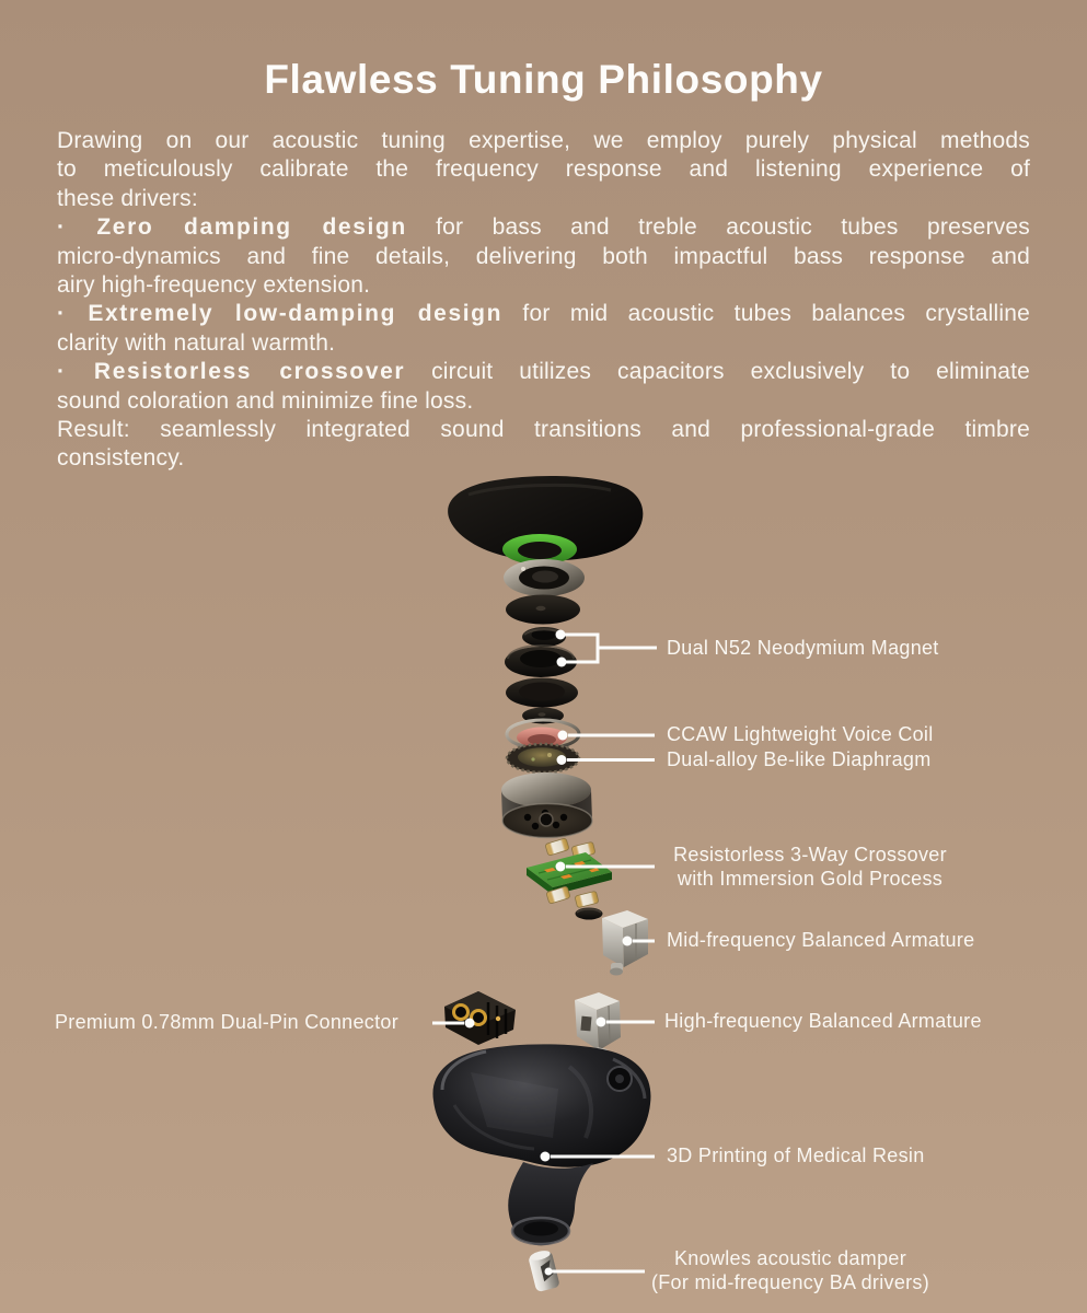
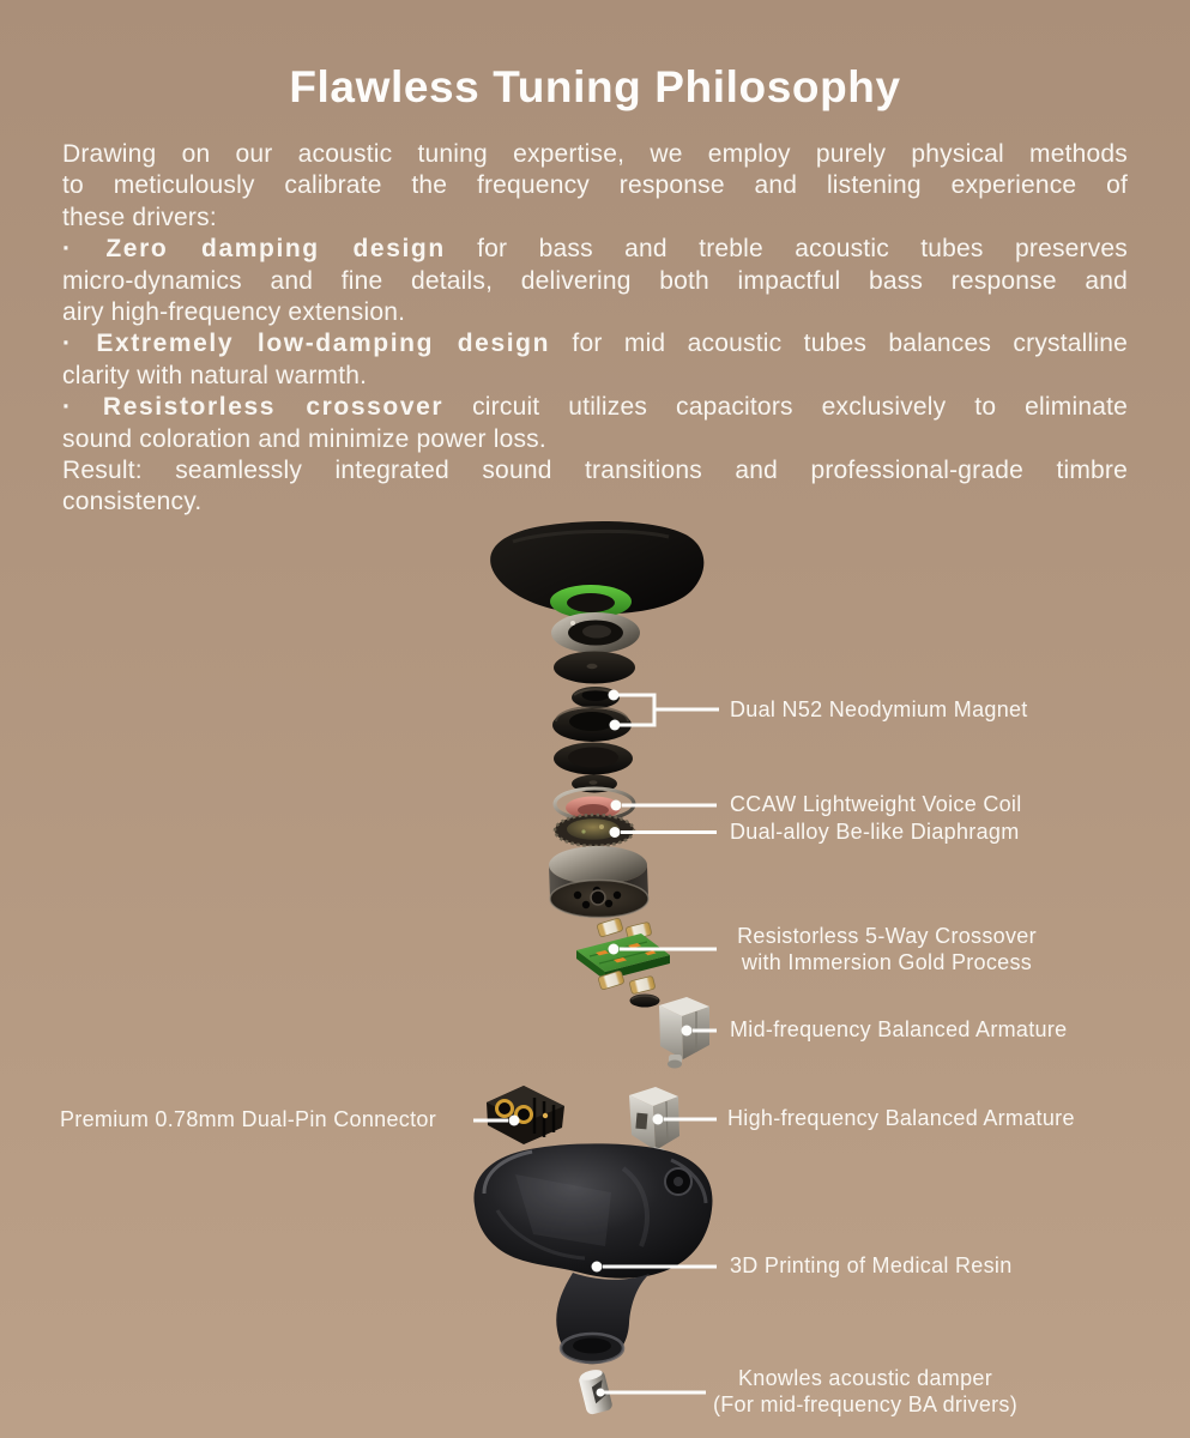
  Flawless Tuning Philosophy
  Drawing on our acoustic tuning expertise, we employ purely physical methods
  to meticulously calibrate the frequency response and listening experience of
  these drivers:
  · Zero damping design for bass and treble acoustic tubes preserves
  micro-dynamics and fine details, delivering both impactful bass response and
  airy high-frequency extension.
  · Extremely low-damping design for mid acoustic tubes balances crystalline
  clarity with natural warmth.
  · Resistorless crossover circuit utilizes capacitors exclusively to eliminate
- sound coloration and minimize fine loss.
+ sound coloration and minimize power loss.
  Result: seamlessly integrated sound transitions and professional-grade timbre
  consistency.
  Dual N52 Neodymium Magnet
  CCAW Lightweight Voice Coil
  Dual-alloy Be-like Diaphragm
- Resistorless 3-Way Crossover
+ Resistorless 5-Way Crossover
  with Immersion Gold Process
  Mid-frequency Balanced Armature
  Premium 0.78mm Dual-Pin Connector
  High-frequency Balanced Armature
  3D Printing of Medical Resin
  Knowles acoustic damper
  (For mid-frequency BA drivers)
